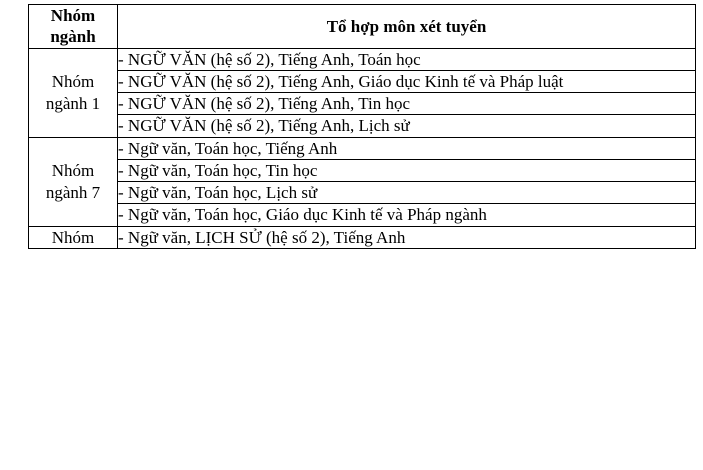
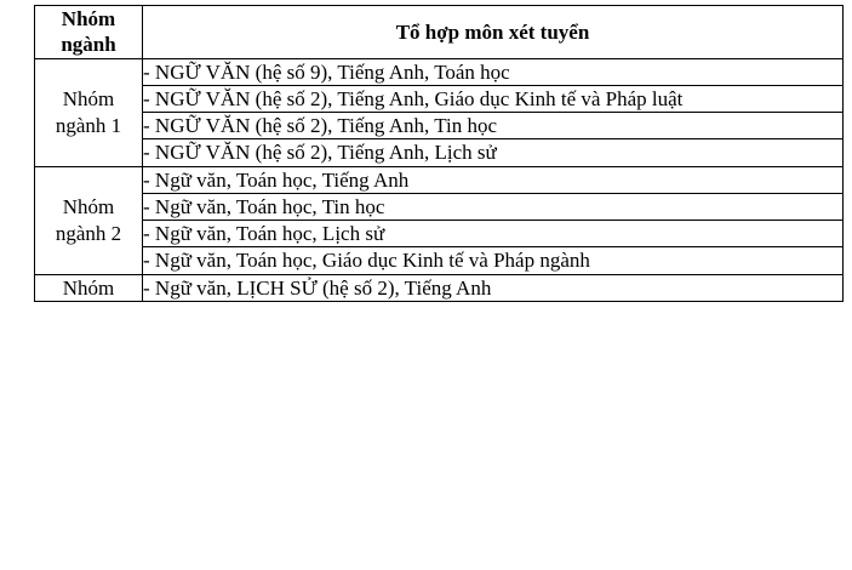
  Nhóm ngành	Tổ hợp môn xét tuyển
- Nhóm ngành 1	- NGỮ VĂN (hệ số 2), Tiếng Anh, Toán học
+ Nhóm ngành 1	- NGỮ VĂN (hệ số 9), Tiếng Anh, Toán học
  - NGỮ VĂN (hệ số 2), Tiếng Anh, Giáo dục Kinh tế và Pháp luật
  - NGỮ VĂN (hệ số 2), Tiếng Anh, Tin học
  - NGỮ VĂN (hệ số 2), Tiếng Anh, Lịch sử
- Nhóm ngành 7	- Ngữ văn, Toán học, Tiếng Anh
+ Nhóm ngành 2	- Ngữ văn, Toán học, Tiếng Anh
  - Ngữ văn, Toán học, Tin học
  - Ngữ văn, Toán học, Lịch sử
  - Ngữ văn, Toán học, Giáo dục Kinh tế và Pháp ngành
  Nhóm	- Ngữ văn, LỊCH SỬ (hệ số 2), Tiếng Anh
